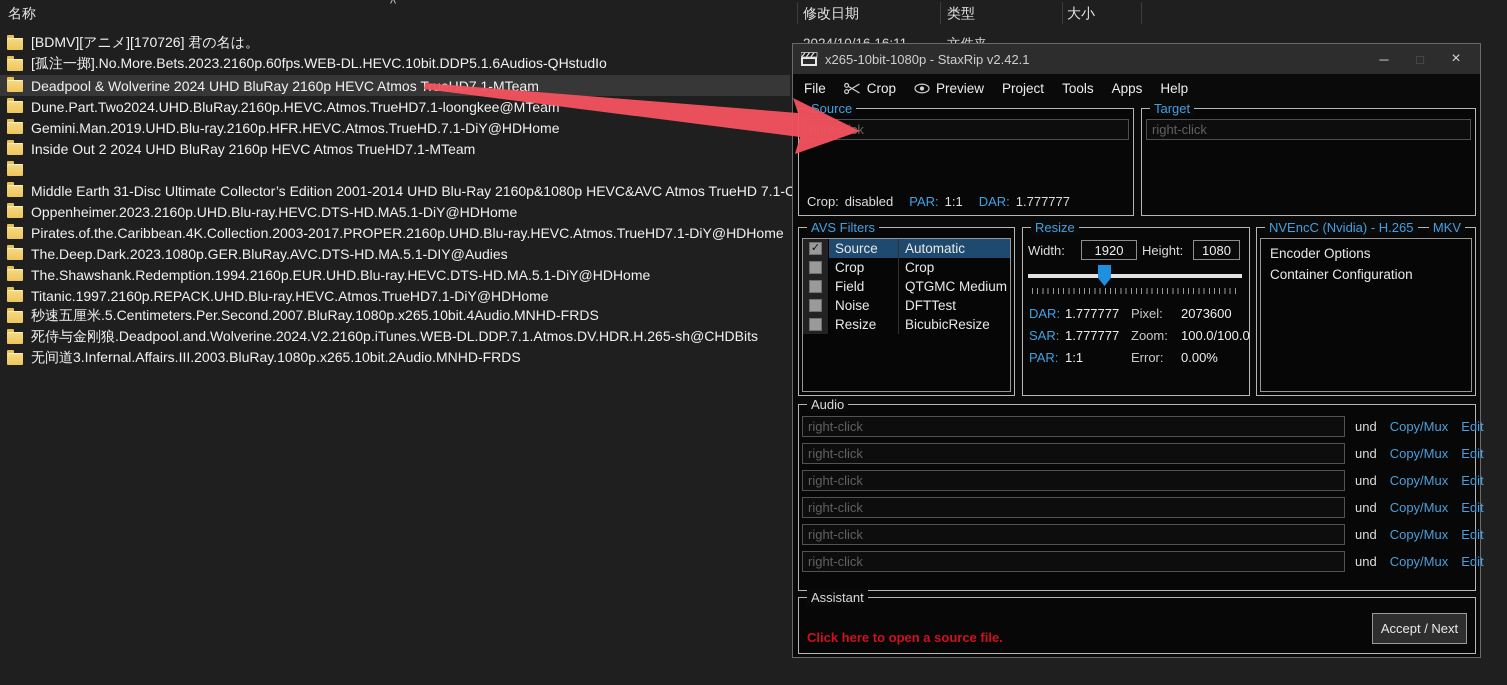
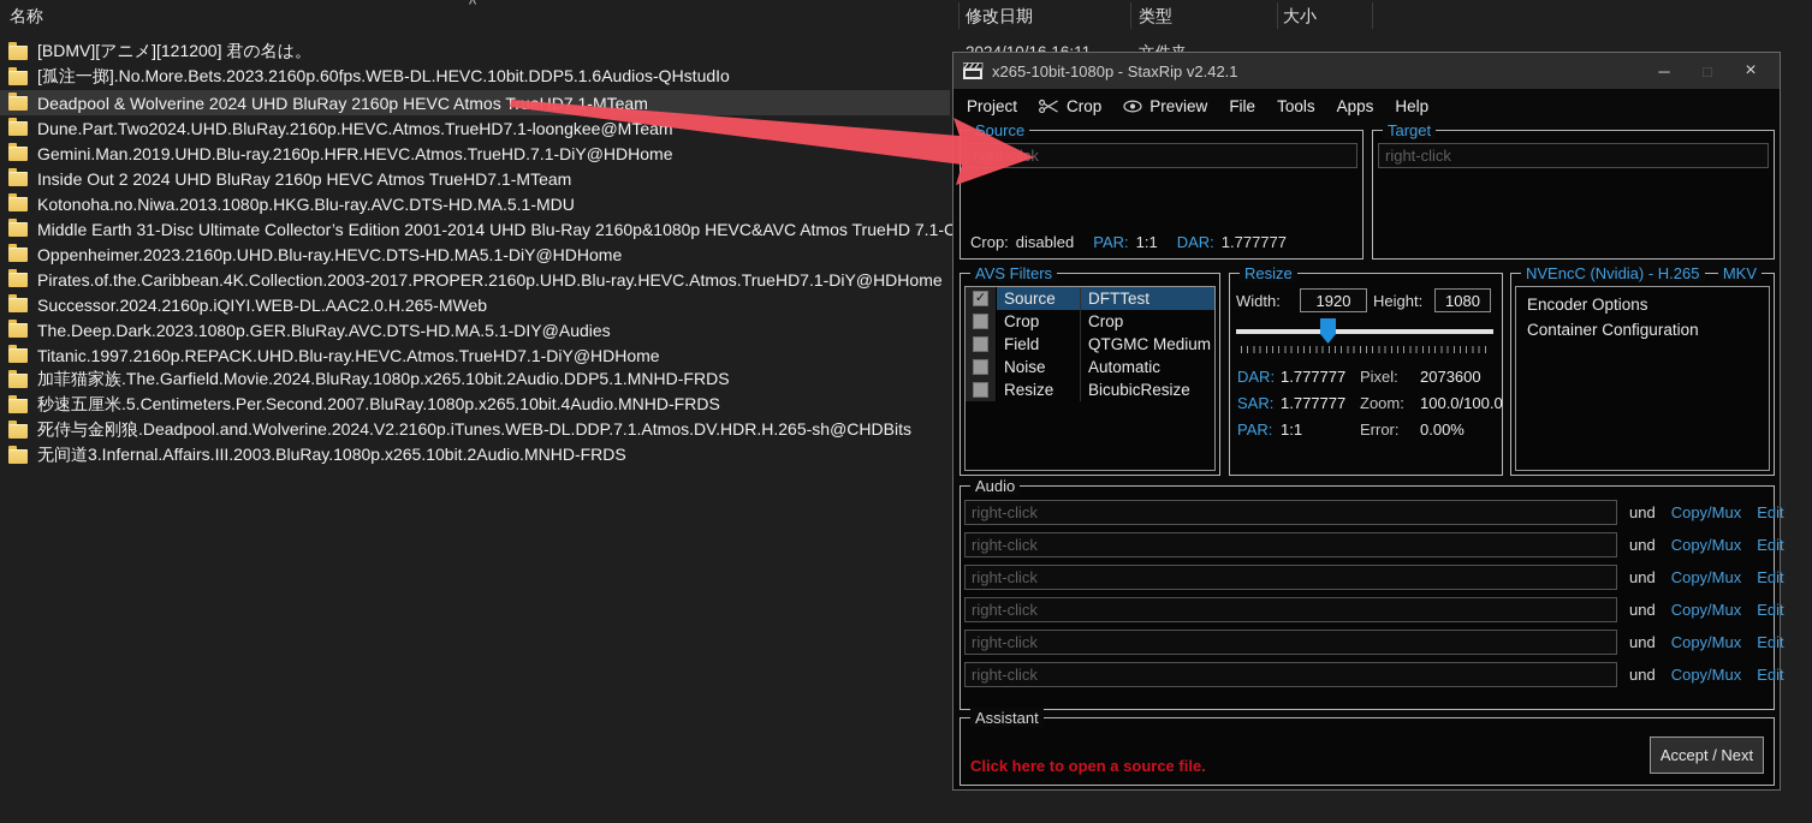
  名称
  ^
  修改日期
  类型
  大小
- [BDMV][アニメ][170726] 君の名は。
+ [BDMV][アニメ][121200] 君の名は。
  [孤注一掷].No.More.Bets.2023.2160p.60fps.WEB-DL.HEVC.10bit.DDP5.1.6Audios-QHstudIo
  Deadpool & Wolverine 2024 UHD BluRay 2160p HEVC Atmos TD7.1-MTeam
  Dune.Part.Two2024.UHD.BluRay.2160p.HEVC.Atmos.TrueHD7.1-loongkee@MTeam
  Gemini.Man.2019.UHD.Blu-ray.2160p.HFR.HEVC.Atmos.TrueHD.7.1-DiY@HDHome
  Inside Out 2 2024 UHD BluRay 2160p HEVC Atmos TrueHD7.1-MTeam
+ Kotonoha.no.Niwa.2013.1080p.HKG.Blu-ray.AVC.DTS-HD.MA.5.1-MDU
  Middle Earth 31-Disc Ultimate Collector’s Edition 2001-2014 UHD Blu-Ray 2160p&1080p HEVC&AVC Atmos TrueHD 7.1-C
  Oppenheimer.2023.2160p.UHD.Blu-ray.HEVC.DTS-HD.MA5.1-DiY@HDHome
  Pirates.of.the.Caribbean.4K.Collection.2003-2017.PROPER.2160p.UHD.Blu-ray.HEVC.Atmos.TrueHD7.1-DiY@HDHome
+ Successor.2024.2160p.iQIYI.WEB-DL.AAC2.0.H.265-MWeb
  The.Deep.Dark.2023.1080p.GER.BluRay.AVC.DTS-HD.MA.5.1-DIY@Audies
- The.Shawshank.Redemption.1994.2160p.EUR.UHD.Blu-ray.HEVC.DTS-HD.MA.5.1-DiY@HDHome
  Titanic.1997.2160p.REPACK.UHD.Blu-ray.HEVC.Atmos.TrueHD7.1-DiY@HDHome
+ 加菲猫家族.The.Garfield.Movie.2024.BluRay.1080p.x265.10bit.2Audio.DDP5.1.MNHD-FRDS
  秒速五厘米.5.Centimeters.Per.Second.2007.BluRay.1080p.x265.10bit.4Audio.MNHD-FRDS
  死侍与金刚狼.Deadpool.and.Wolverine.2024.V2.2160p.iTunes.WEB-DL.DDP.7.1.Atmos.DV.HDR.H.265-sh@CHDBits
  无间道3.Infernal.Affairs.III.2003.BluRay.1080p.x265.10bit.2Audio.MNHD-FRDS
  x265-10bit-1080p - StaxRip v2.42.1
  ─
  □
  ×
- File
+ Project
  Crop
  Preview
- Project
+ File
  Tools
  Apps
  Help
  Source
  Crop: disabled PAR: 1:1 DAR: 1.777777
  Target
  right-click
  AVS Filters
  ✓
  Source
- Automatic
+ DFTTest
  Crop
  Crop
  Field
  QTGMC Medium
  Noise
- DFTTest
+ Automatic
  Resize
  BicubicResize
  Resize
  Width:
  1920
  Height:
  1080
  DAR:
  1.777777
  Pixel:
  2073600
  SAR:
  1.777777
  Zoom:
  100.0/100.0
  PAR:
  1:1
  Error:
  0.00%
  NVEncC (Nvidia) - H.265
  MKV
  Encoder Options
  Container Configuration
  Audio
  right-click
  und
  Copy/Mux
  Edit
  right-click
  und
  Copy/Mux
  Edit
  right-click
  und
  Copy/Mux
  Edit
  right-click
  und
  Copy/Mux
  Edit
  right-click
  und
  Copy/Mux
  Edit
  right-click
  und
  Copy/Mux
  Edit
  Assistant
  Click here to open a source file.
  Accept / Next
